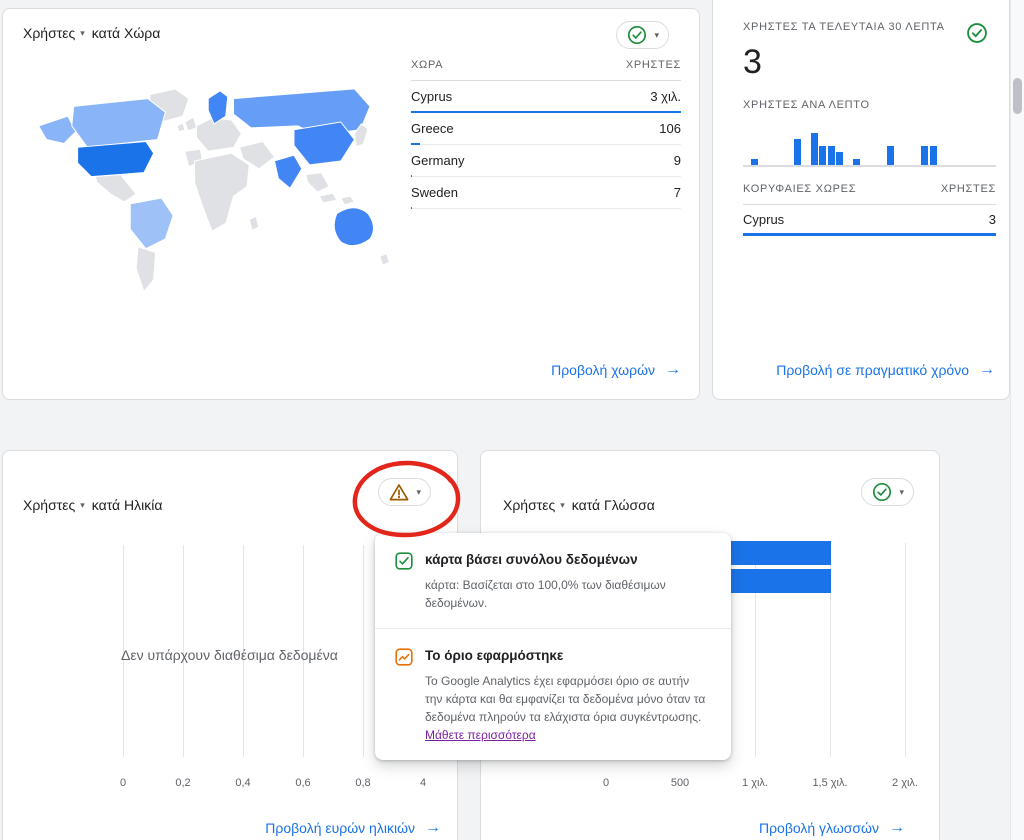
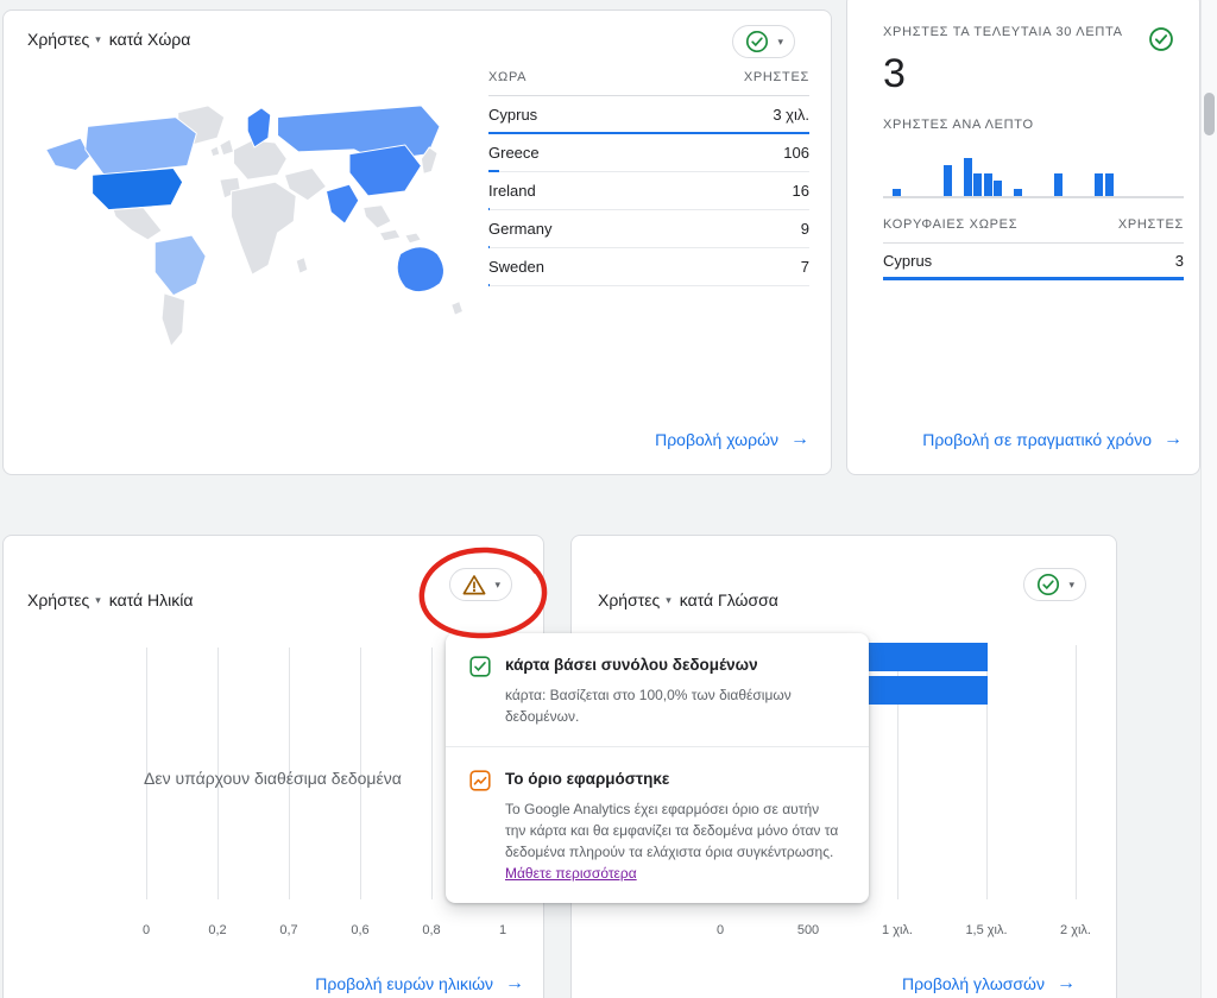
  Χρήστες
  ▾
  κατά Χώρα
  ▾
  ΧΩΡΑ
  ΧΡΗΣΤΕΣ
  Cyprus
  3 χιλ.
  Greece
  106
+ Ireland
+ 16
  Germany
  9
  Sweden
  7
  Προβολή χωρών
  →
  ΧΡΗΣΤΕΣ ΤΑ ΤΕΛΕΥΤΑΙΑ 30 ΛΕΠΤΑ
  3
  ΧΡΗΣΤΕΣ ΑΝΑ ΛΕΠΤΟ
  ΚΟΡΥΦΑΙΕΣ ΧΩΡΕΣ
  ΧΡΗΣΤΕΣ
  Cyprus
  3
  Προβολή σε πραγματικό χρόνο
  →
  Χρήστες
  ▾
  κατά Ηλικία
  ▾
  Δεν υπάρχουν διαθέσιμα δεδομένα
  0
  0,2
- 0,4
+ 0,7
  0,6
  0,8
- 4
+ 1
  Προβολή ευρών ηλικιών
  →
  Χρήστες
  ▾
  κατά Γλώσσα
  ▾
  0
  500
  1 χιλ.
  1,5 χιλ.
  2 χιλ.
  Προβολή γλωσσών
  →
  κάρτα βάσει συνόλου δεδομένων
  κάρτα: Βασίζεται στο 100,0% των διαθέσιμων δεδομένων.
  Το όριο εφαρμόστηκε
  Το Google Analytics έχει εφαρμόσει όριο σε αυτήν την κάρτα και θα εμφανίζει τα δεδομένα μόνο όταν τα δεδομένα πληρούν τα ελάχιστα όρια συγκέντρωσης. Μάθετε περισσότερα
